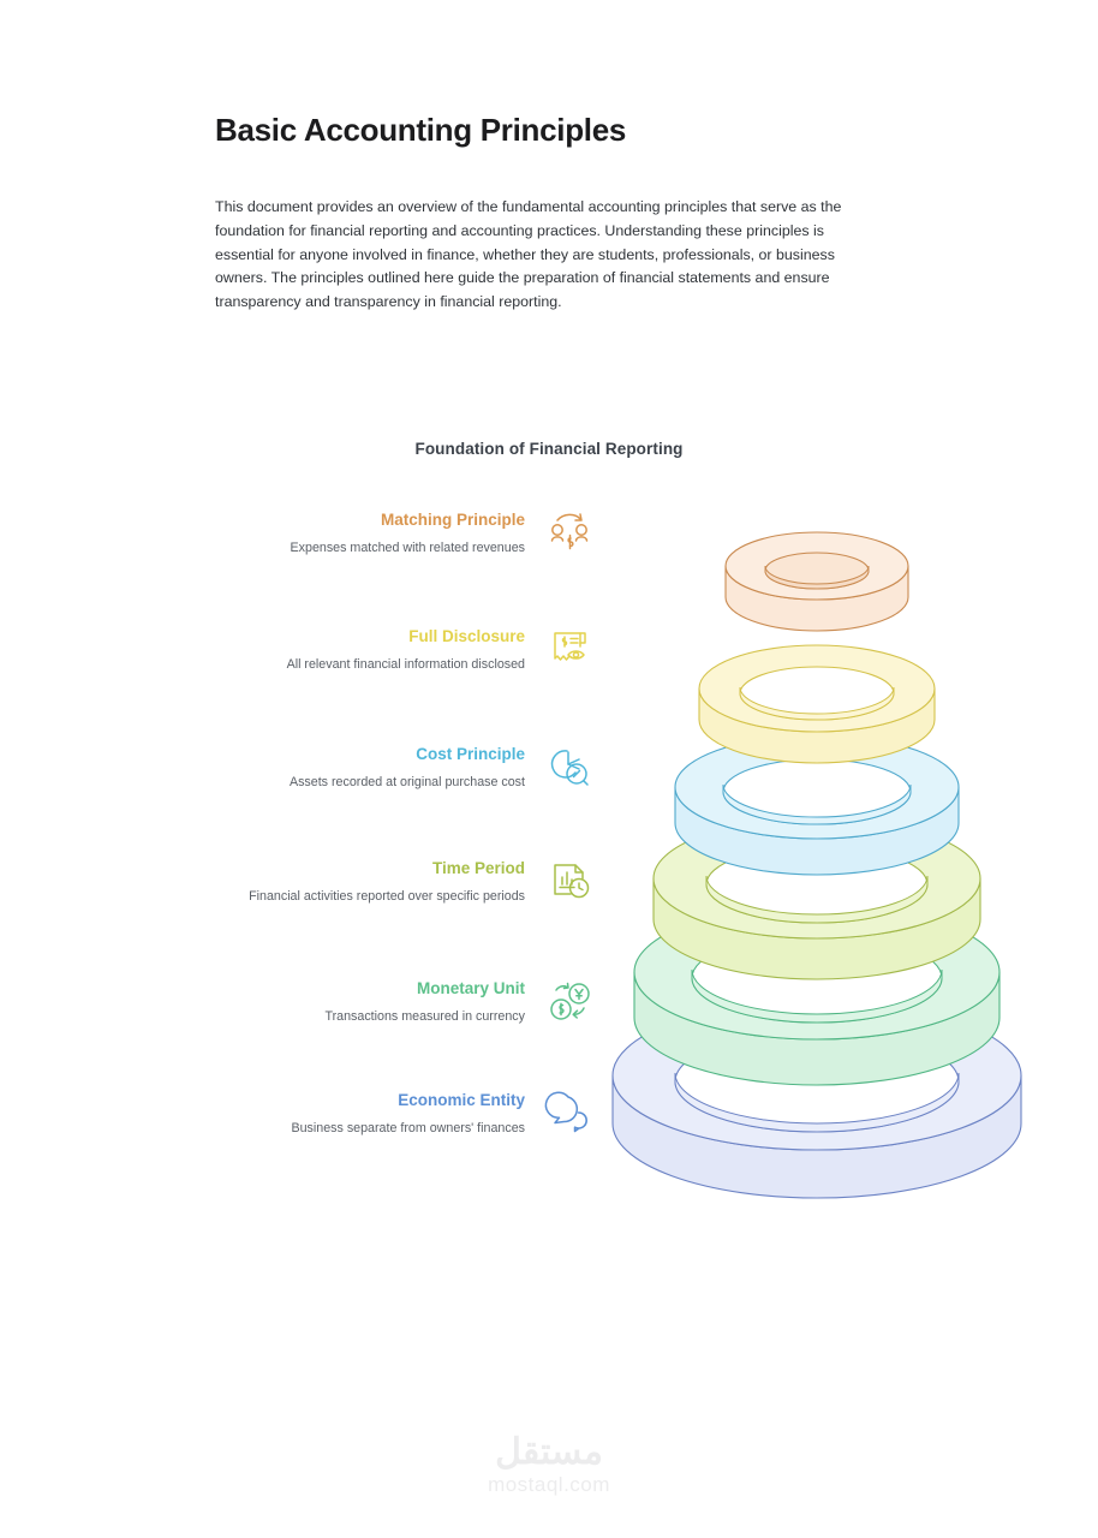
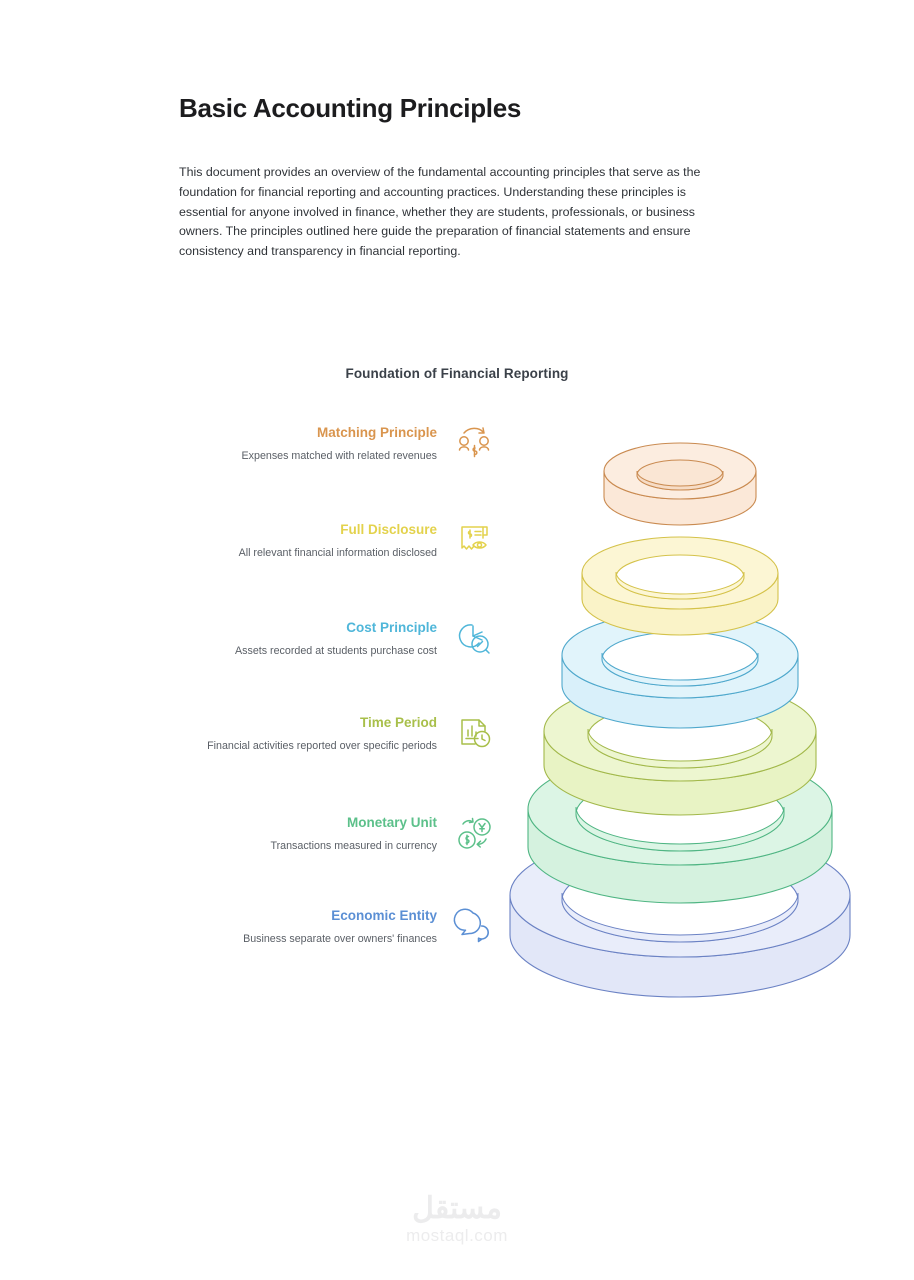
  Basic Accounting Principles
- This document provides an overview of the fundamental accounting principles that serve as the foundation for financial reporting and accounting practices. Understanding these principles is essential for anyone involved in finance, whether they are students, professionals, or business owners. The principles outlined here guide the preparation of financial statements and ensure transparency and transparency in financial reporting.
+ This document provides an overview of the fundamental accounting principles that serve as the foundation for financial reporting and accounting practices. Understanding these principles is essential for anyone involved in finance, whether they are students, professionals, or business owners. The principles outlined here guide the preparation of financial statements and ensure consistency and transparency in financial reporting.
  Foundation of Financial Reporting
  Matching Principle
  Expenses matched with related revenues
  Full Disclosure
  All relevant financial information disclosed
  Cost Principle
- Assets recorded at original purchase cost
+ Assets recorded at students purchase cost
  Time Period
  Financial activities reported over specific periods
  Monetary Unit
  Transactions measured in currency
  Economic Entity
- Business separate from owners' finances
+ Business separate over owners' finances
